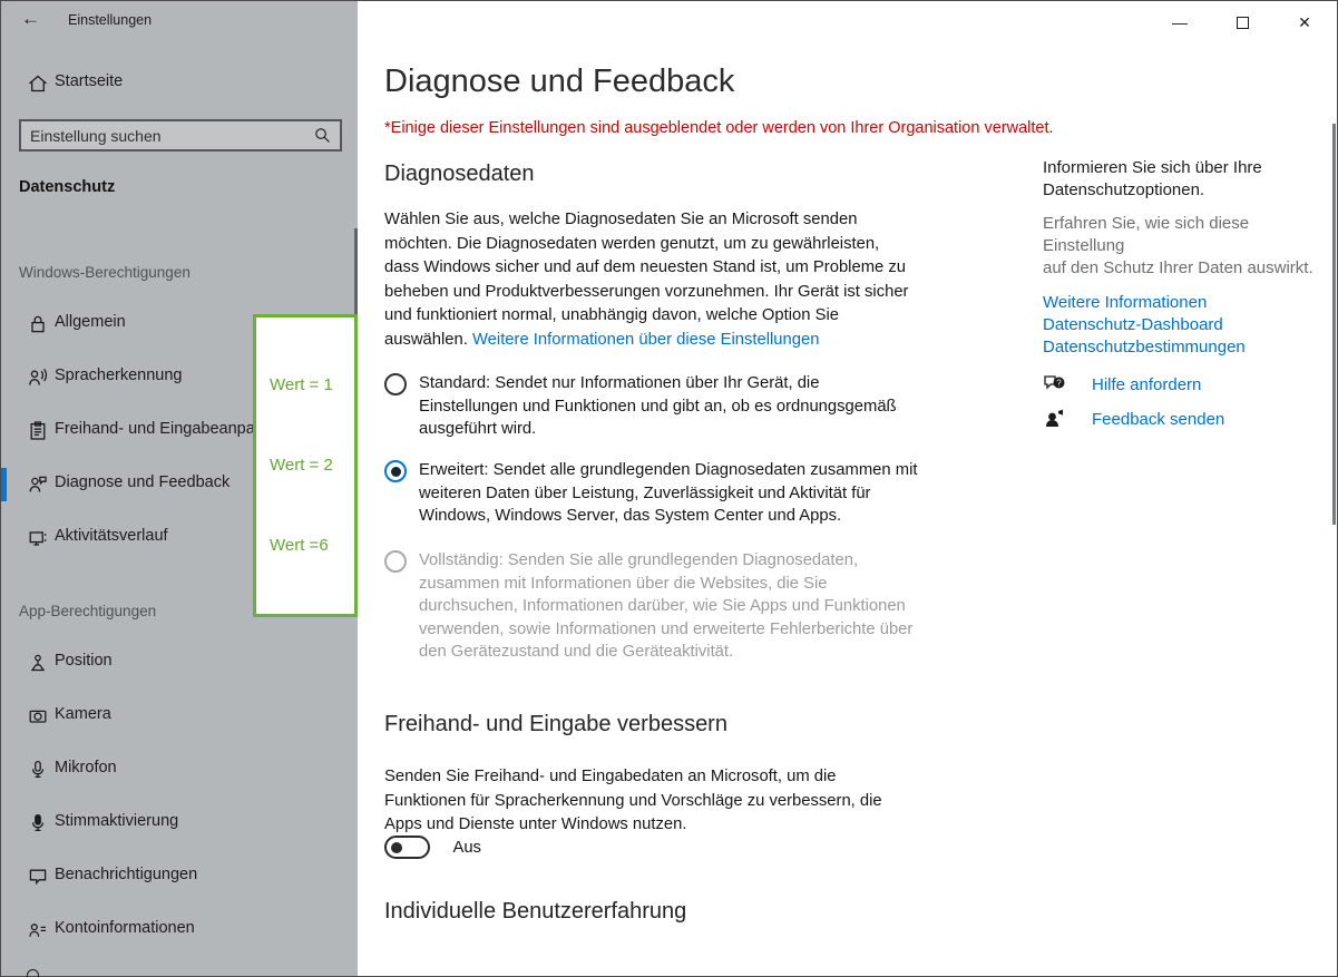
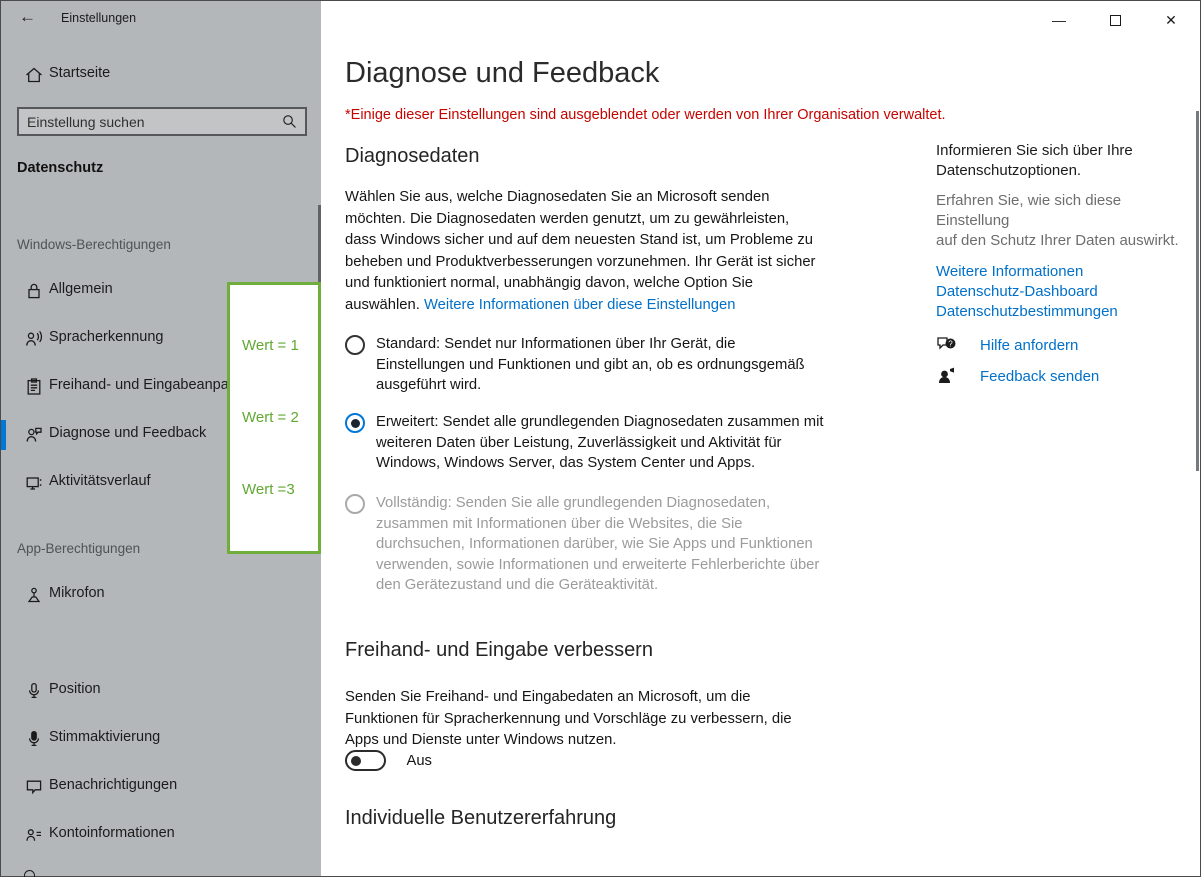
  ←
  Einstellungen
  Startseite
  Einstellung suchen
  Datenschutz
  Windows-Berechtigungen
  Allgemein
  Spracherkennung
  Freihand- und Eingabeanpa
  Diagnose und Feedback
  Aktivitätsverlauf
  App-Berechtigungen
- Position
+ Mikrofon
- Kamera
- Mikrofon
+ Position
  Stimmaktivierung
  Benachrichtigungen
  Kontoinformationen
  Wert = 1
  Wert = 2
- Wert =6
+ Wert =3
  —
  ✕
  Diagnose und Feedback
  *Einige dieser Einstellungen sind ausgeblendet oder werden von Ihrer Organisation verwaltet.
  Diagnosedaten
  Wählen Sie aus, welche Diagnosedaten Sie an Microsoft senden
  möchten. Die Diagnosedaten werden genutzt, um zu gewährleisten,
  dass Windows sicher und auf dem neuesten Stand ist, um Probleme zu
  beheben und Produktverbesserungen vorzunehmen. Ihr Gerät ist sicher
  und funktioniert normal, unabhängig davon, welche Option Sie
  auswählen. Weitere Informationen über diese Einstellungen
  Standard: Sendet nur Informationen über Ihr Gerät, die
  Einstellungen und Funktionen und gibt an, ob es ordnungsgemäß
  ausgeführt wird.
  Erweitert: Sendet alle grundlegenden Diagnosedaten zusammen mit
  weiteren Daten über Leistung, Zuverlässigkeit und Aktivität für
  Windows, Windows Server, das System Center und Apps.
  Vollständig: Senden Sie alle grundlegenden Diagnosedaten,
  zusammen mit Informationen über die Websites, die Sie
  durchsuchen, Informationen darüber, wie Sie Apps und Funktionen
  verwenden, sowie Informationen und erweiterte Fehlerberichte über
  den Gerätezustand und die Geräteaktivität.
  Freihand- und Eingabe verbessern
  Senden Sie Freihand- und Eingabedaten an Microsoft, um die
  Funktionen für Spracherkennung und Vorschläge zu verbessern, die
  Apps und Dienste unter Windows nutzen.
  Aus
  Individuelle Benutzererfahrung
  Informieren Sie sich über Ihre
  Datenschutzoptionen.
  Erfahren Sie, wie sich diese Einstellung
  auf den Schutz Ihrer Daten auswirkt.
  Weitere Informationen
  Datenschutz-Dashboard
  Datenschutzbestimmungen
  ?
  Hilfe anfordern
  Feedback senden
